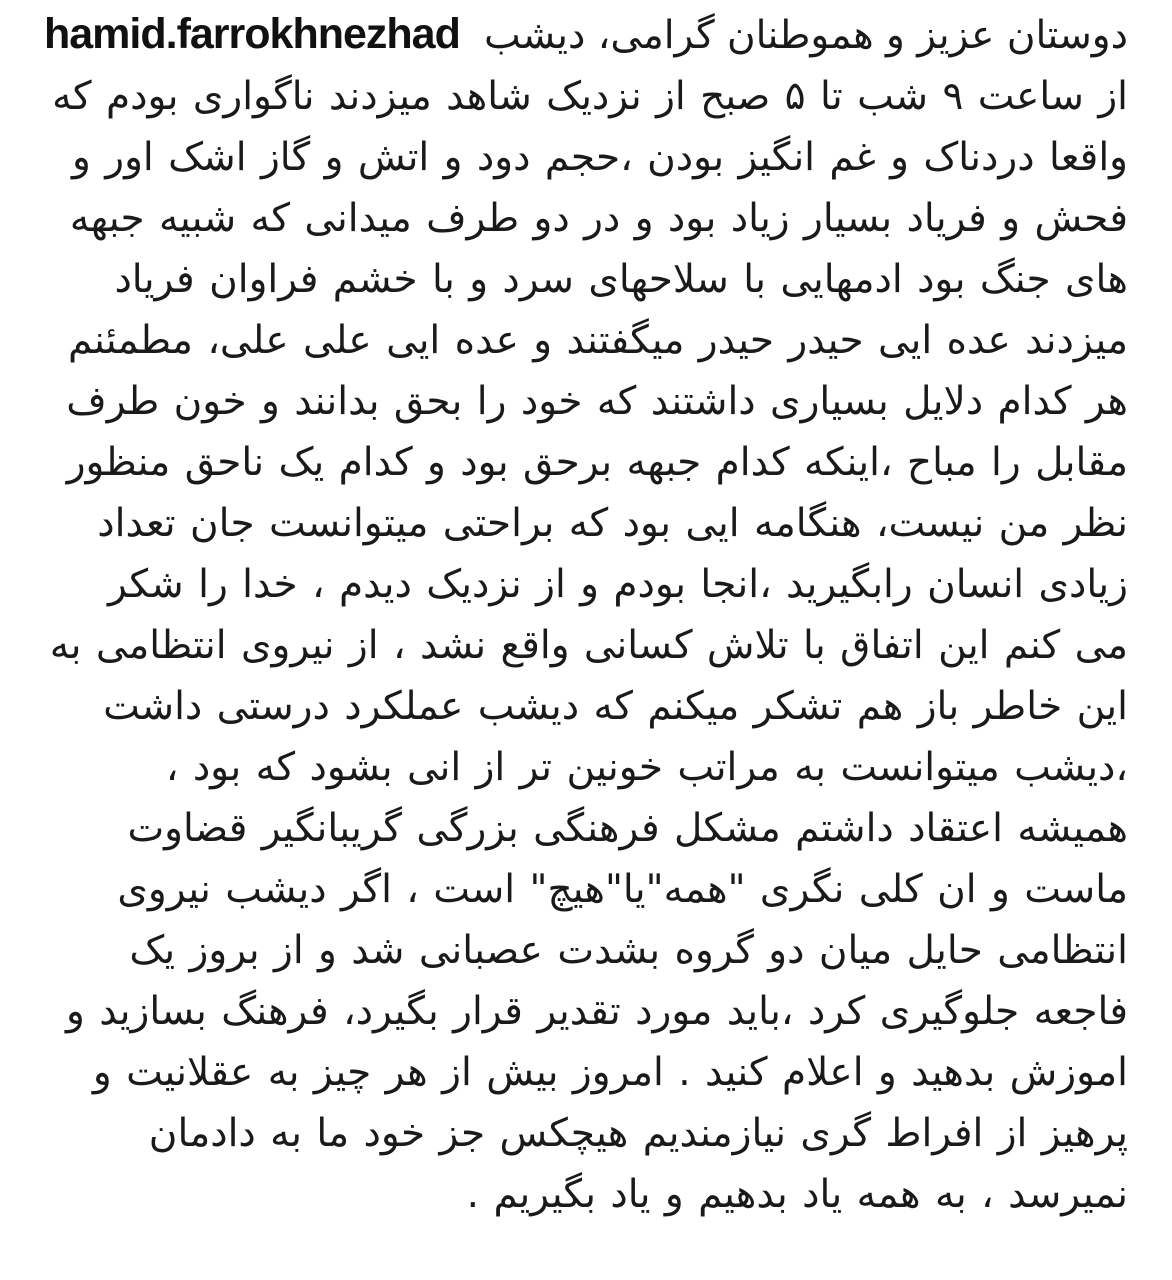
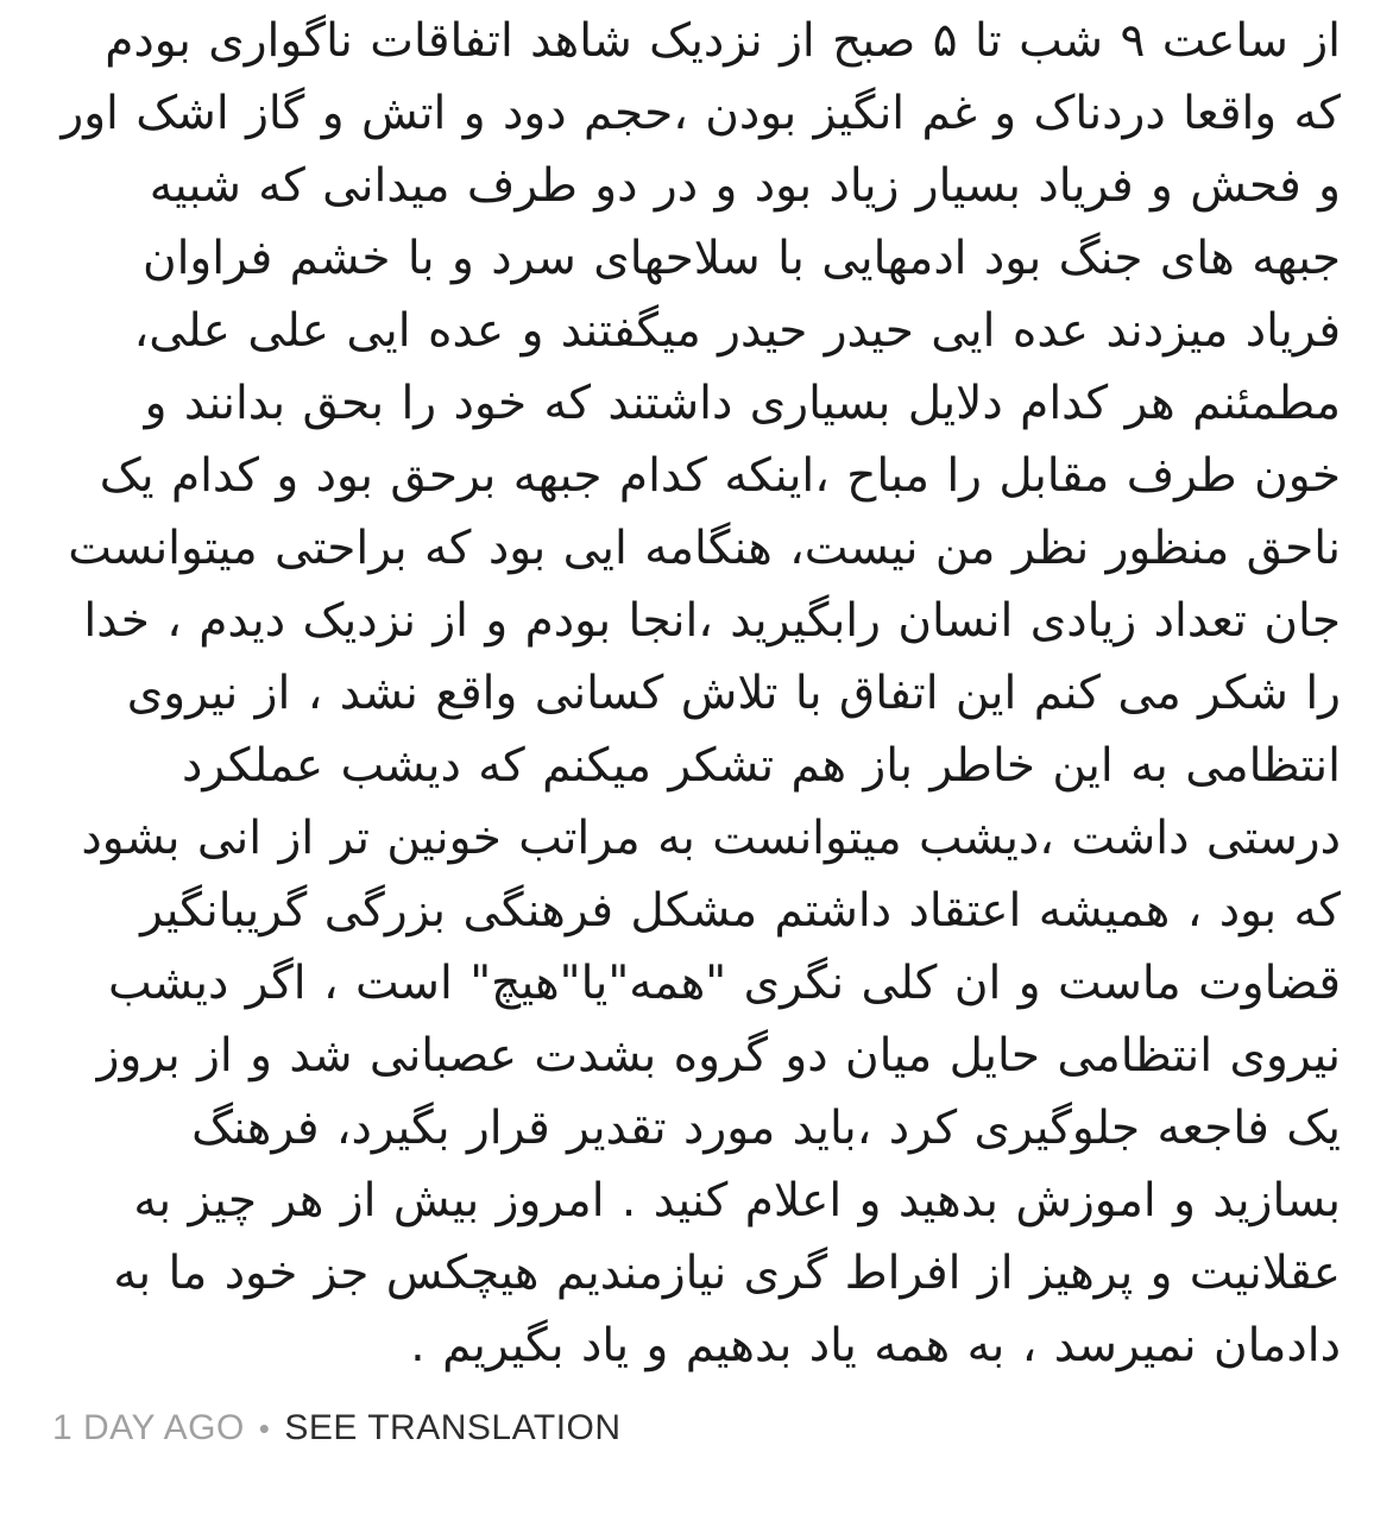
- hamid.farrokhnezhad
- دوستان عزیز و هموطنان گرامی، دیشب
- از ساعت ۹ شب تا ۵ صبح از نزدیک شاهد میزدند ناگواری بودم که واقعا دردناک و غم انگیز بودن ،حجم دود و اتش و گاز اشک اور و فحش و فریاد بسیار زیاد بود و در دو طرف میدانی که شبیه جبهه های جنگ بود ادمهایی با سلاحهای سرد و با خشم فراوان فریاد میزدند عده ایی حیدر حیدر میگفتند و عده ایی علی علی، مطمئنم هر کدام دلایل بسیاری داشتند که خود را بحق بدانند و خون طرف مقابل را مباح ،اینکه کدام جبهه برحق بود و کدام یک ناحق منظور نظر من نیست، هنگامه ایی بود که براحتی میتوانست جان تعداد زیادی انسان رابگیرید ،انجا بودم و از نزدیک دیدم ، خدا را شکر می کنم این اتفاق با تلاش کسانی واقع نشد ، از نیروی انتظامی به این خاطر باز هم تشکر میکنم که دیشب عملکرد درستی داشت ،دیشب میتوانست به مراتب خونین تر از انی بشود که بود ، همیشه اعتقاد داشتم مشکل فرهنگی بزرگی گریبانگیر قضاوت ماست و ان کلی نگری "همه"یا"هیچ" است ، اگر دیشب نیروی انتظامی حایل میان دو گروه بشدت عصبانی شد و از بروز یک فاجعه جلوگیری کرد ،باید مورد تقدیر قرار بگیرد، فرهنگ بسازید و اموزش بدهید و اعلام کنید . امروز بیش از هر چیز به عقلانیت و پرهیز از افراط گری نیازمندیم هیچکس جز خود ما به دادمان نمیرسد ، به همه یاد بدهیم و یاد بگیریم .
+ از ساعت ۹ شب تا ۵ صبح از نزدیک شاهد اتفاقات ناگواری بودم که واقعا دردناک و غم انگیز بودن ،حجم دود و اتش و گاز اشک اور و فحش و فریاد بسیار زیاد بود و در دو طرف میدانی که شبیه جبهه های جنگ بود ادمهایی با سلاحهای سرد و با خشم فراوان فریاد میزدند عده ایی حیدر حیدر میگفتند و عده ایی علی علی، مطمئنم هر کدام دلایل بسیاری داشتند که خود را بحق بدانند و خون طرف مقابل را مباح ،اینکه کدام جبهه برحق بود و کدام یک ناحق منظور نظر من نیست، هنگامه ایی بود که براحتی میتوانست جان تعداد زیادی انسان رابگیرید ،انجا بودم و از نزدیک دیدم ، خدا را شکر می کنم این اتفاق با تلاش کسانی واقع نشد ، از نیروی انتظامی به این خاطر باز هم تشکر میکنم که دیشب عملکرد درستی داشت ،دیشب میتوانست به مراتب خونین تر از انی بشود که بود ، همیشه اعتقاد داشتم مشکل فرهنگی بزرگی گریبانگیر قضاوت ماست و ان کلی نگری "همه"یا"هیچ" است ، اگر دیشب نیروی انتظامی حایل میان دو گروه بشدت عصبانی شد و از بروز یک فاجعه جلوگیری کرد ،باید مورد تقدیر قرار بگیرد، فرهنگ بسازید و اموزش بدهید و اعلام کنید . امروز بیش از هر چیز به عقلانیت و پرهیز از افراط گری نیازمندیم هیچکس جز خود ما به دادمان نمیرسد ، به همه یاد بدهیم و یاد بگیریم .
+ 1 DAY AGO
+ •
+ SEE TRANSLATION
